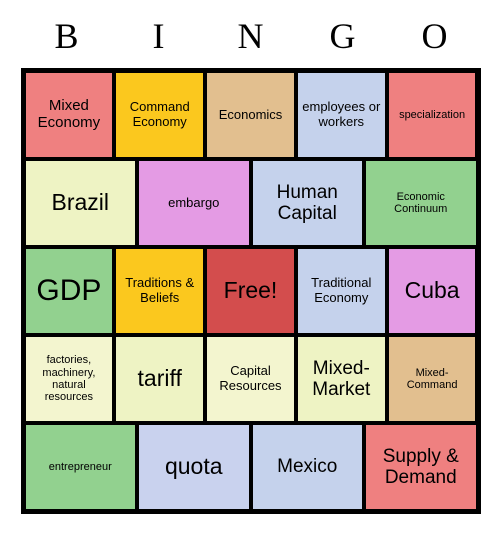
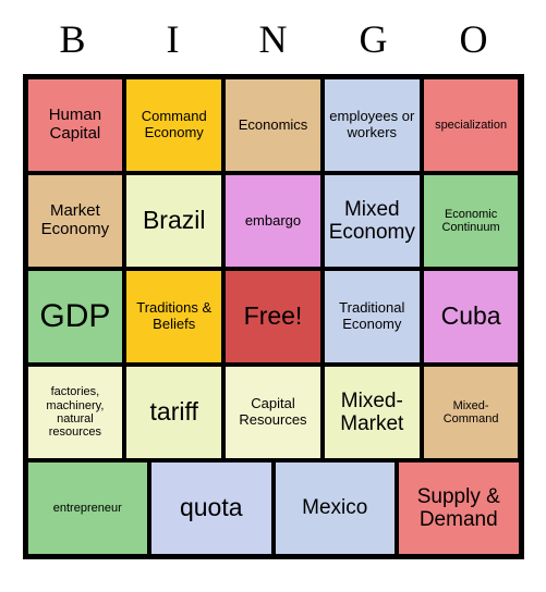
  B
  I
  N
  G
  O
- Mixed Economy
+ Human Capital
  Command Economy
  Economics
  employees or workers
  specialization
+ Market Economy
  Brazil
  embargo
- Human Capital
+ Mixed Economy
  Economic Continuum
  GDP
  Traditions & Beliefs
  Free!
  Traditional Economy
  Cuba
  factories, machinery, natural resources
  tariff
  Capital Resources
  Mixed-Market
  Mixed-Command
  entrepreneur
  quota
  Mexico
  Supply & Demand
